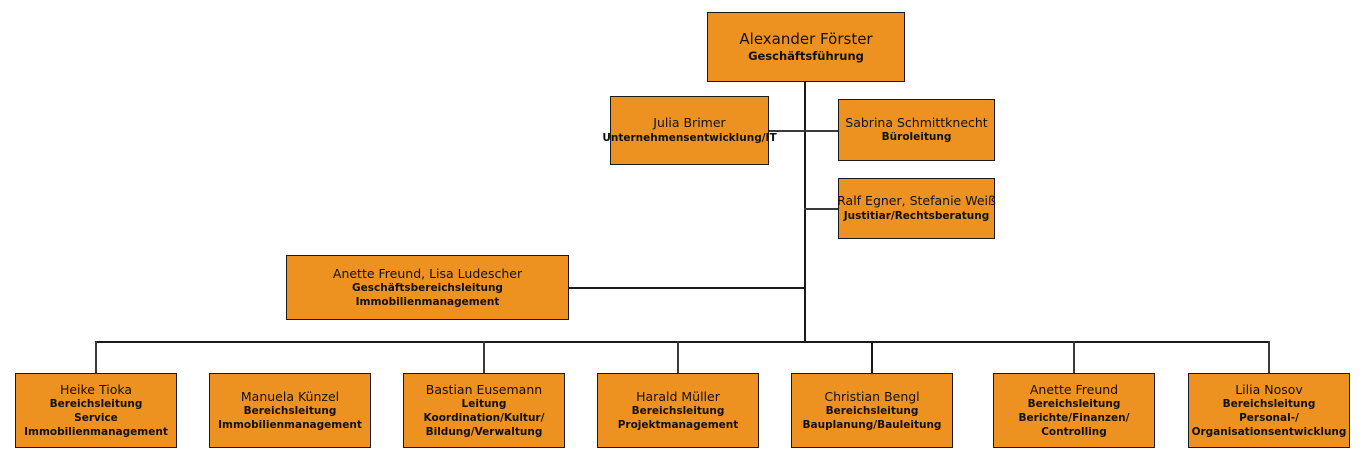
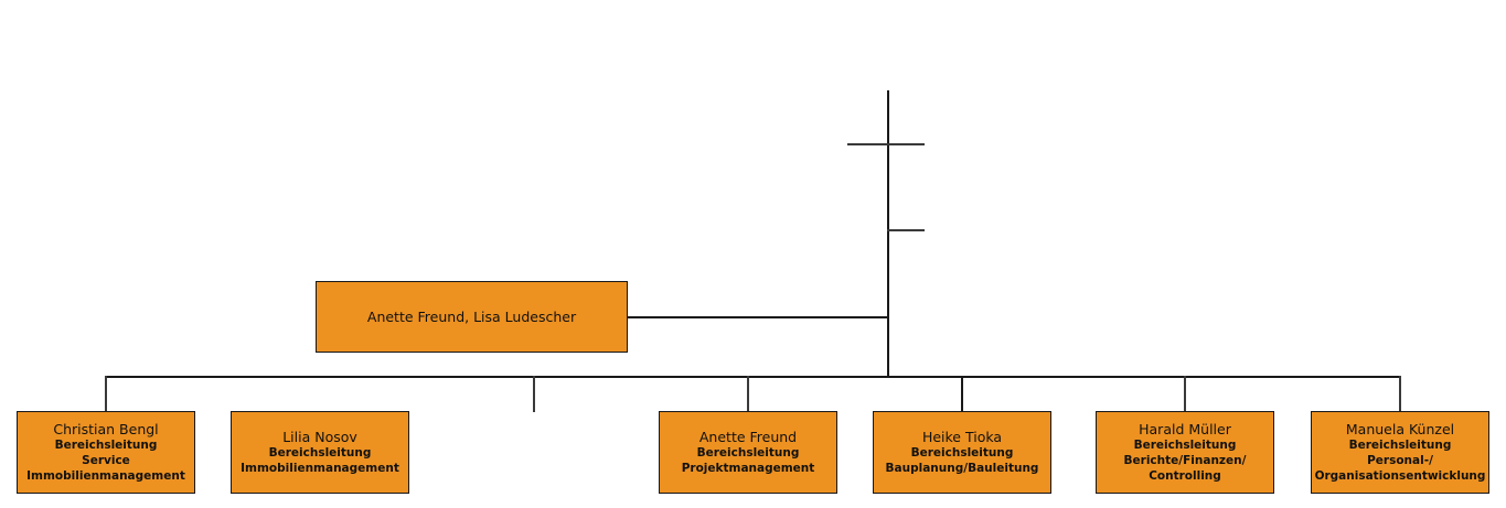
- Alexander Förster
- Geschäftsführung
- Julia Brimer
- Unternehmensentwicklung/IT
- Sabrina Schmittknecht
- Büroleitung
- Ralf Egner, Stefanie Weiß
- Justitiar/Rechtsberatung
  Anette Freund, Lisa Ludescher
- Geschäftsbereichsleitung Immobilienmanagement
- Heike Tioka
+ Christian Bengl
  Bereichsleitung
  Service
  Immobilienmanagement
- Manuela Künzel
+ Lilia Nosov
  Bereichsleitung
  Immobilienmanagement
- Bastian Eusemann
- Leitung
- Koordination/Kultur/
- Bildung/Verwaltung
- Harald Müller
+ Anette Freund
  Bereichsleitung
  Projektmanagement
- Christian Bengl
+ Heike Tioka
  Bereichsleitung
  Bauplanung/Bauleitung
- Anette Freund
+ Harald Müller
  Bereichsleitung
  Berichte/Finanzen/
  Controlling
- Lilia Nosov
+ Manuela Künzel
  Bereichsleitung
  Personal-/
  Organisationsentwicklung
